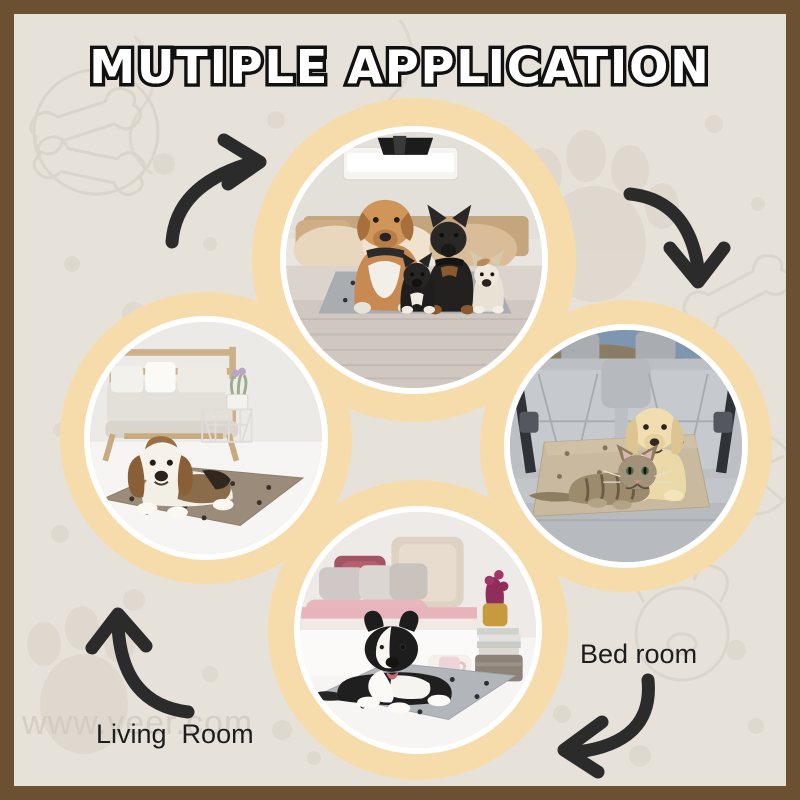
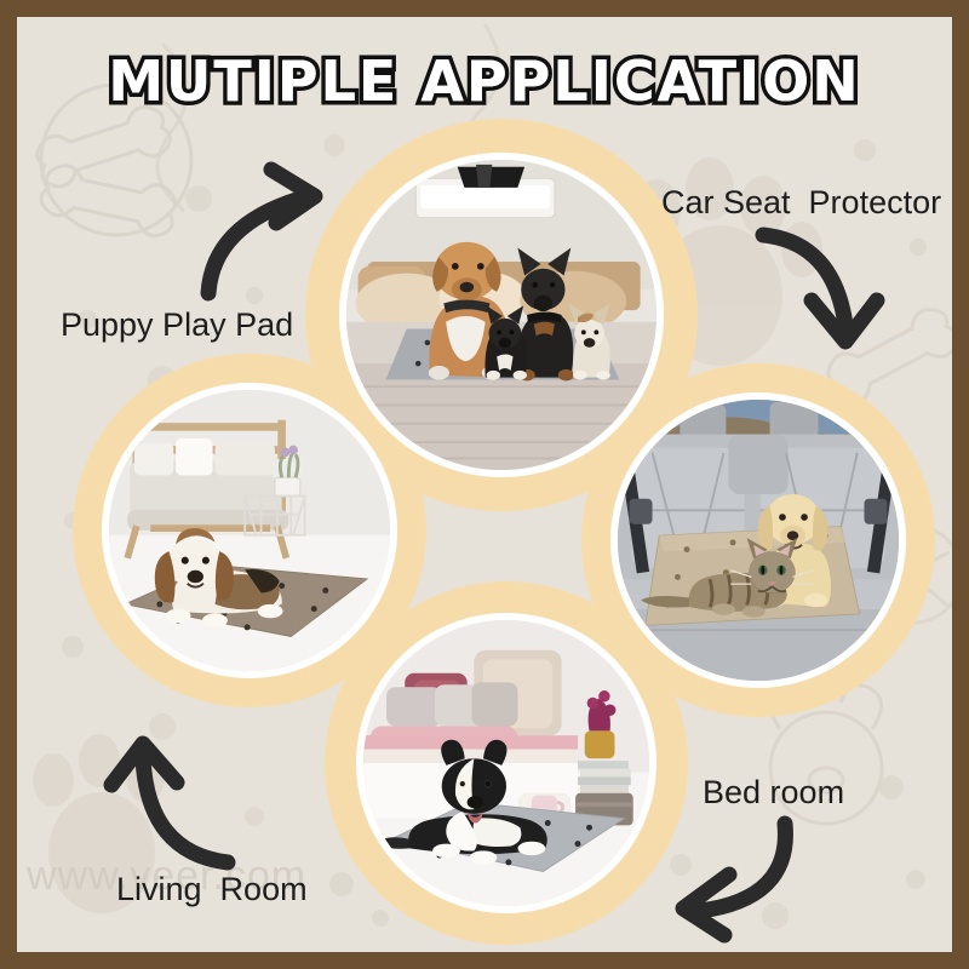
  www.veer.com
  MUTIPLE APPLICATION
+ Puppy Play Pad
+ Car Seat Protector
  Bed room
  Living Room
